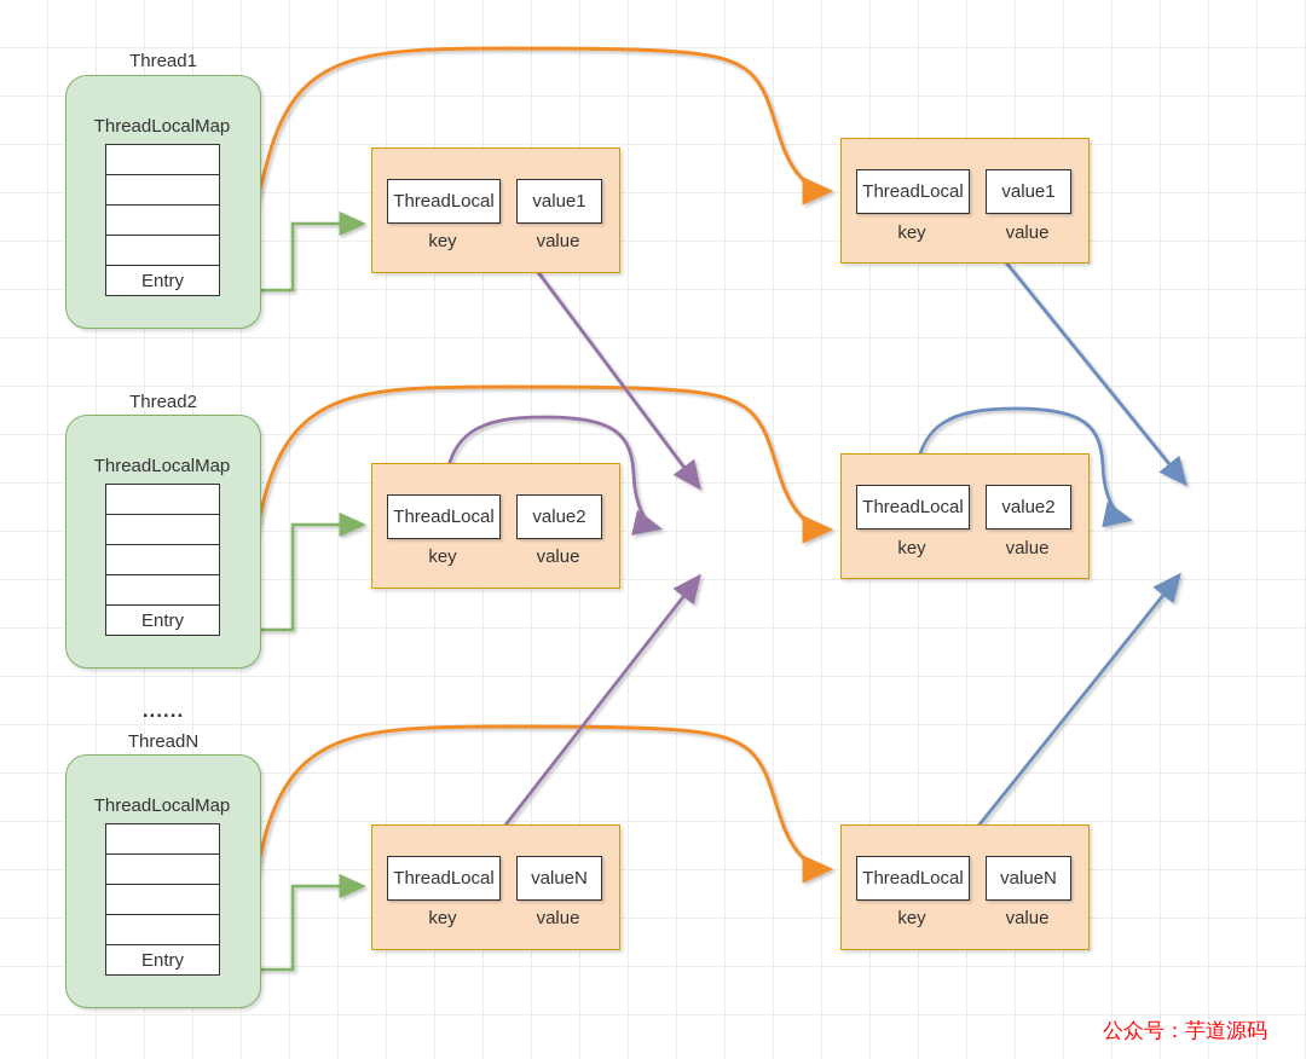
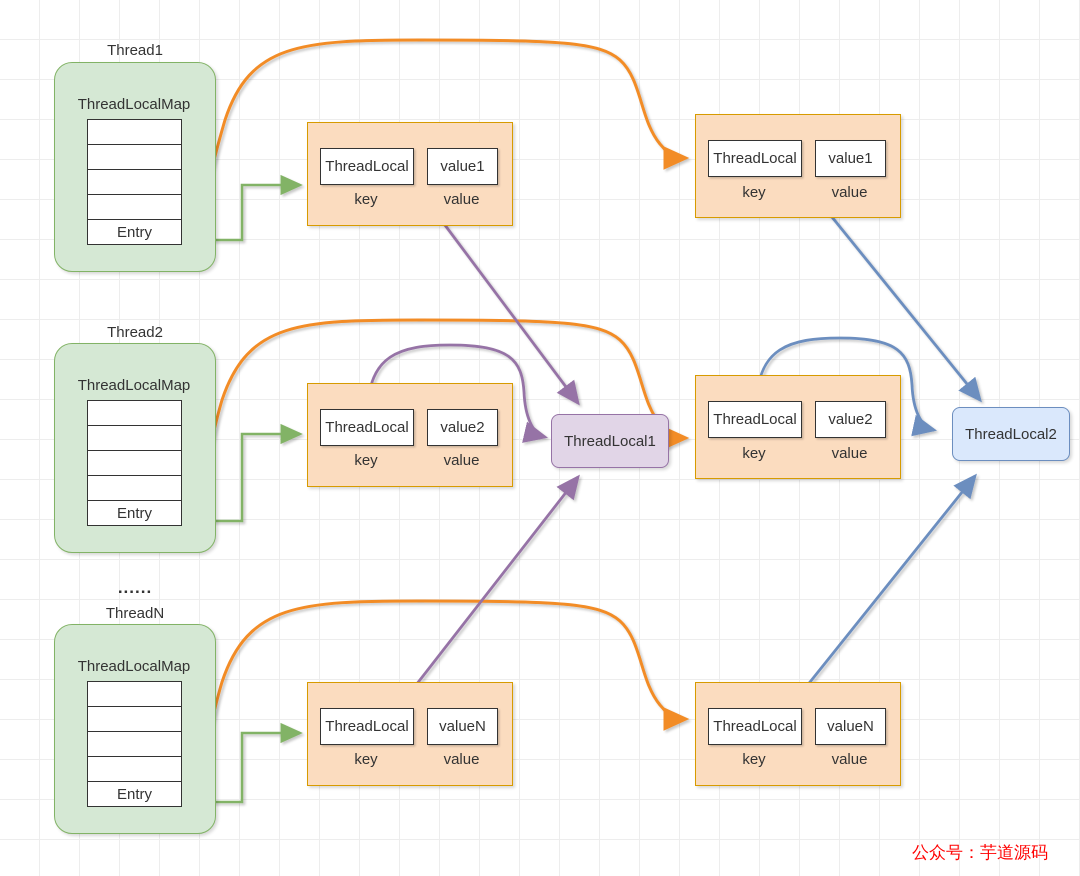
  Thread1
  ThreadLocalMap
  Entry
  Thread2
  ThreadLocalMap
  Entry
  ......
  ThreadN
  ThreadLocalMap
  Entry
  ThreadLocal
  value1
  key
  value
  ThreadLocal
  value2
  key
  value
  ThreadLocal
  valueN
  key
  value
  ThreadLocal
  value1
  key
  value
  ThreadLocal
  value2
  key
  value
  ThreadLocal
  valueN
  key
  value
+ ThreadLocal1
+ ThreadLocal2
  公众号：芋道源码
